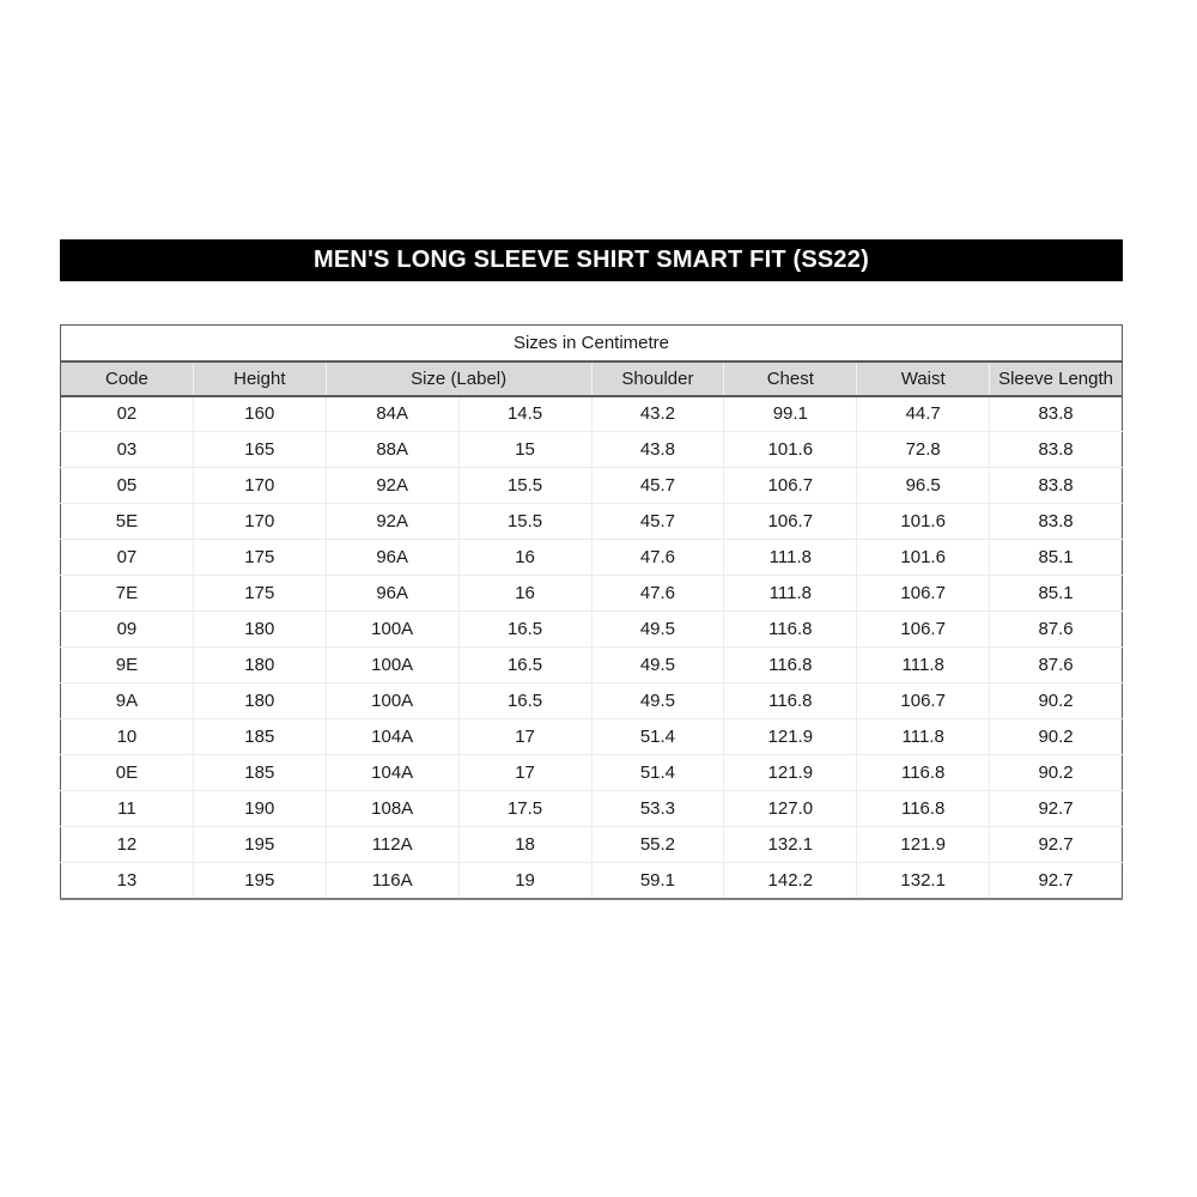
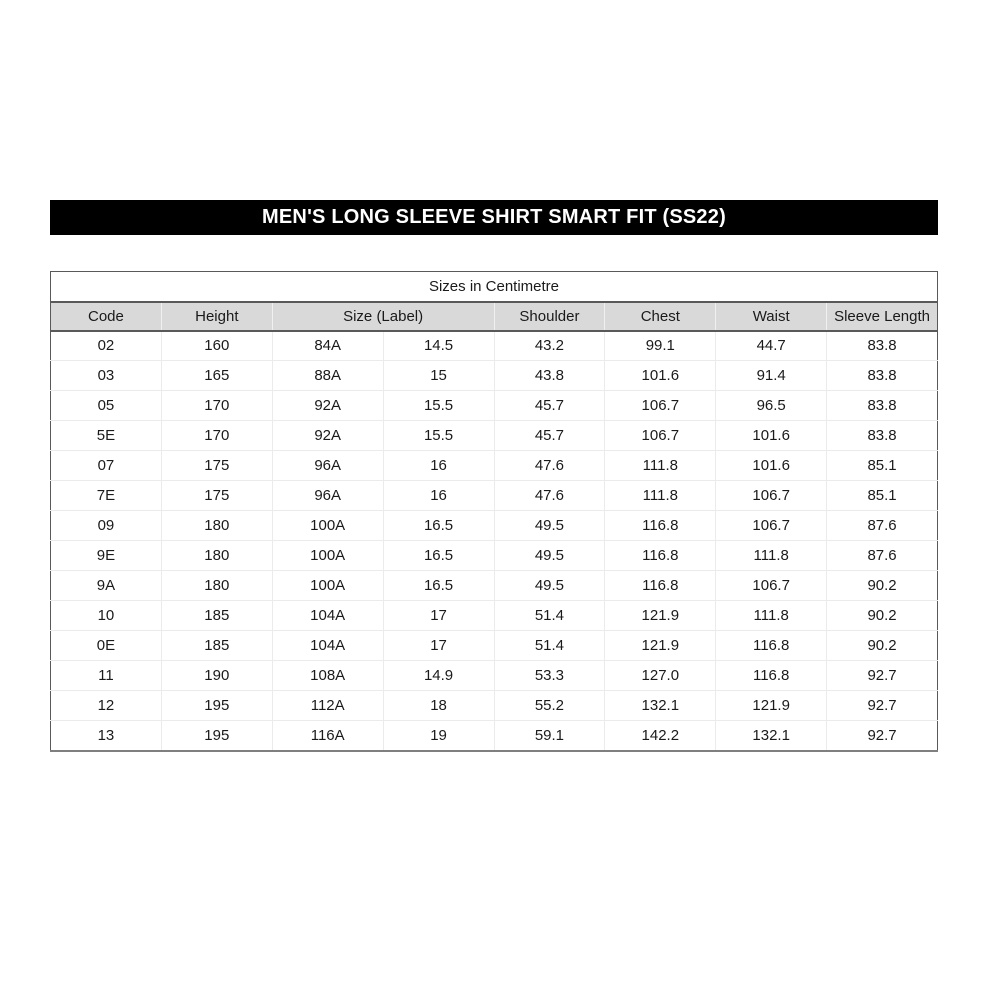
  MEN'S LONG SLEEVE SHIRT SMART FIT (SS22)
  Sizes in Centimetre
  Code	Height	Size (Label)	Shoulder	Chest	Waist	Sleeve Length
  02	160	84A	14.5	43.2	99.1	44.7	83.8
- 03	165	88A	15	43.8	101.6	72.8	83.8
+ 03	165	88A	15	43.8	101.6	91.4	83.8
  05	170	92A	15.5	45.7	106.7	96.5	83.8
  5E	170	92A	15.5	45.7	106.7	101.6	83.8
  07	175	96A	16	47.6	111.8	101.6	85.1
  7E	175	96A	16	47.6	111.8	106.7	85.1
  09	180	100A	16.5	49.5	116.8	106.7	87.6
  9E	180	100A	16.5	49.5	116.8	111.8	87.6
  9A	180	100A	16.5	49.5	116.8	106.7	90.2
  10	185	104A	17	51.4	121.9	111.8	90.2
  0E	185	104A	17	51.4	121.9	116.8	90.2
- 11	190	108A	17.5	53.3	127.0	116.8	92.7
+ 11	190	108A	14.9	53.3	127.0	116.8	92.7
  12	195	112A	18	55.2	132.1	121.9	92.7
  13	195	116A	19	59.1	142.2	132.1	92.7
